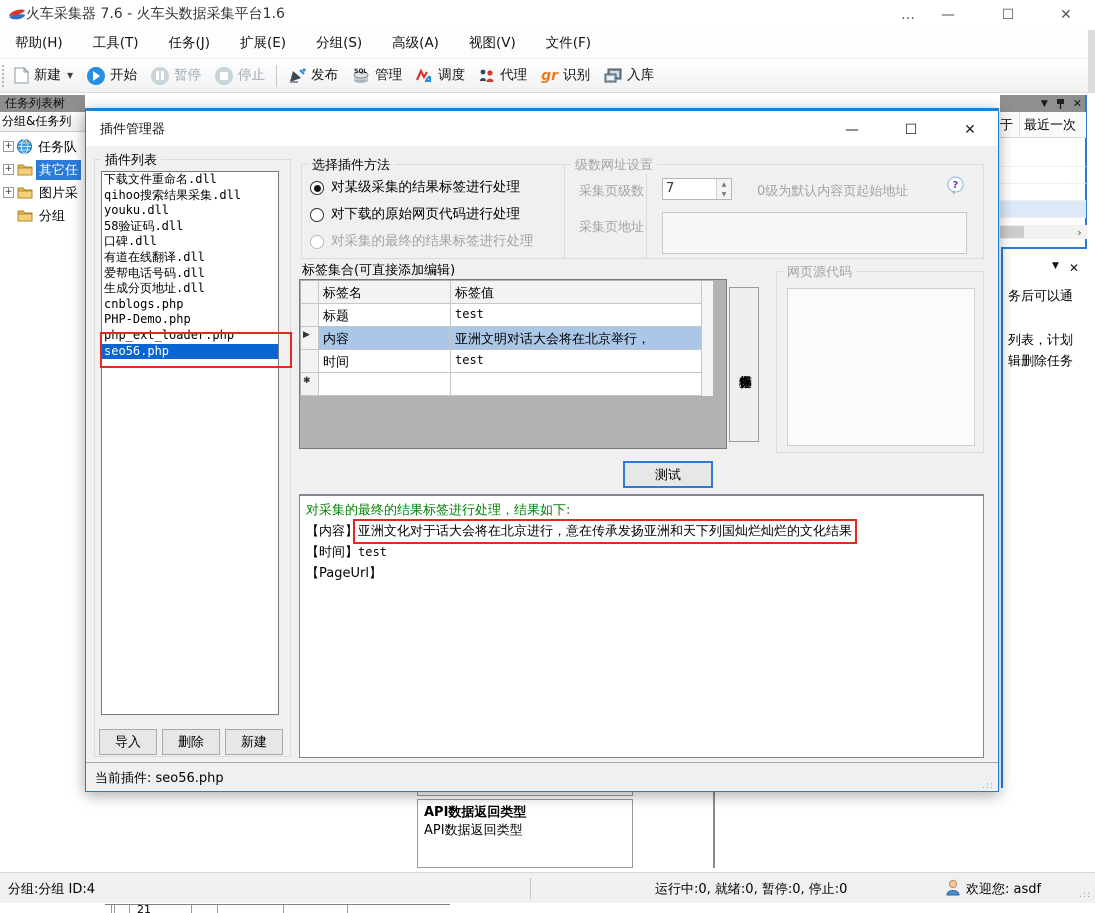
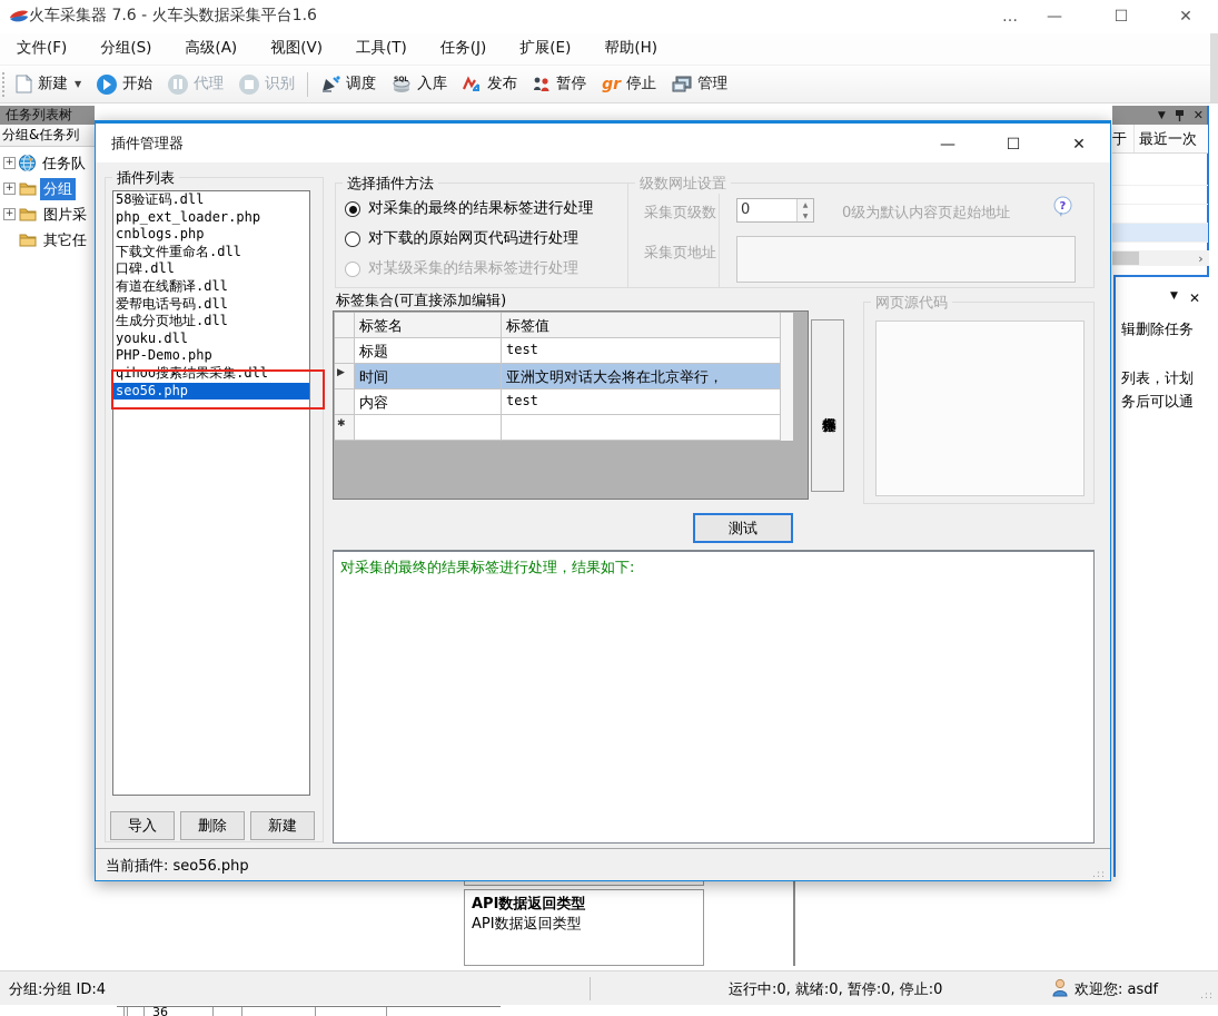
  火车采集器 7.6 - 火车头数据采集平台1.6
  …
  —
  ☐
  ✕
- 帮助(H)
+ 文件(F)
- 工具(T)
+ 分组(S)
- 任务(J)
+ 高级(A)
- 扩展(E)
+ 视图(V)
- 分组(S)
+ 工具(T)
- 高级(A)
+ 任务(J)
- 视图(V)
+ 扩展(E)
- 文件(F)
+ 帮助(H)
  新建
  ▼
  开始
- 暂停
+ 代理
- 停止
+ 识别
- 发布
+ 调度
- 管理
+ 入库
- 调度
+ 发布
- 代理
+ 暂停
  gr
- 识别
+ 停止
- 入库
+ 管理
  任务列表树
  分组&任务列
  +
  任务队
  +
- 其它任
+ 分组
  +
  图片采
- 分组
+ 其它任
  ▼
  ✕
  于
  最近一次
  ›
  ▼
  ✕
- 务后可以通
+ 辑删除任务
  列表，计划
- 辑删除任务
+ 务后可以通
  API数据返回类型
  API数据返回类型
  分组:分组 ID:4
  运行中:0, 就绪:0, 暂停:0, 停止:0
  欢迎您: asdf
  .::
- 21
+ 36
  插件管理器
  —
  ☐
  ✕
  插件列表
- 下载文件重命名.dll
+ 58验证码.dll
- qihoo搜索结果采集.dll
+ php_ext_loader.php
- youku.dll
+ cnblogs.php
- 58验证码.dll
+ 下载文件重命名.dll
  口碑.dll
  有道在线翻译.dll
  爱帮电话号码.dll
  生成分页地址.dll
- cnblogs.php
+ youku.dll
  PHP-Demo.php
- php_ext_loader.php
+ qihoo搜索结果采集.dll
  seo56.php
  导入
  删除
  新建
  选择插件方法
- 对某级采集的结果标签进行处理
+ 对采集的最终的结果标签进行处理
  对下载的原始网页代码进行处理
- 对采集的最终的结果标签进行处理
+ 对某级采集的结果标签进行处理
  级数网址设置
  采集页级数
- 7
+ 0
  0级为默认内容页起始地址
  ?
  采集页地址
  标签集合(可直接添加编辑)
  标签名
  标签值
  标题
  test
  ▶
- 内容
+ 时间
  亚洲文明对话大会将在北京举行，
- 时间
+ 内容
  test
  ✱
  网页源代码
  测试
  对采集的最终的结果标签进行处理，结果如下:
- 【内容】亚洲文化对于话大会将在北京进行，意在传承发扬亚洲和天下列国灿烂灿烂的文化结果
- 【时间】test
- 【PageUrl】
  当前插件: seo56.php
  .::
